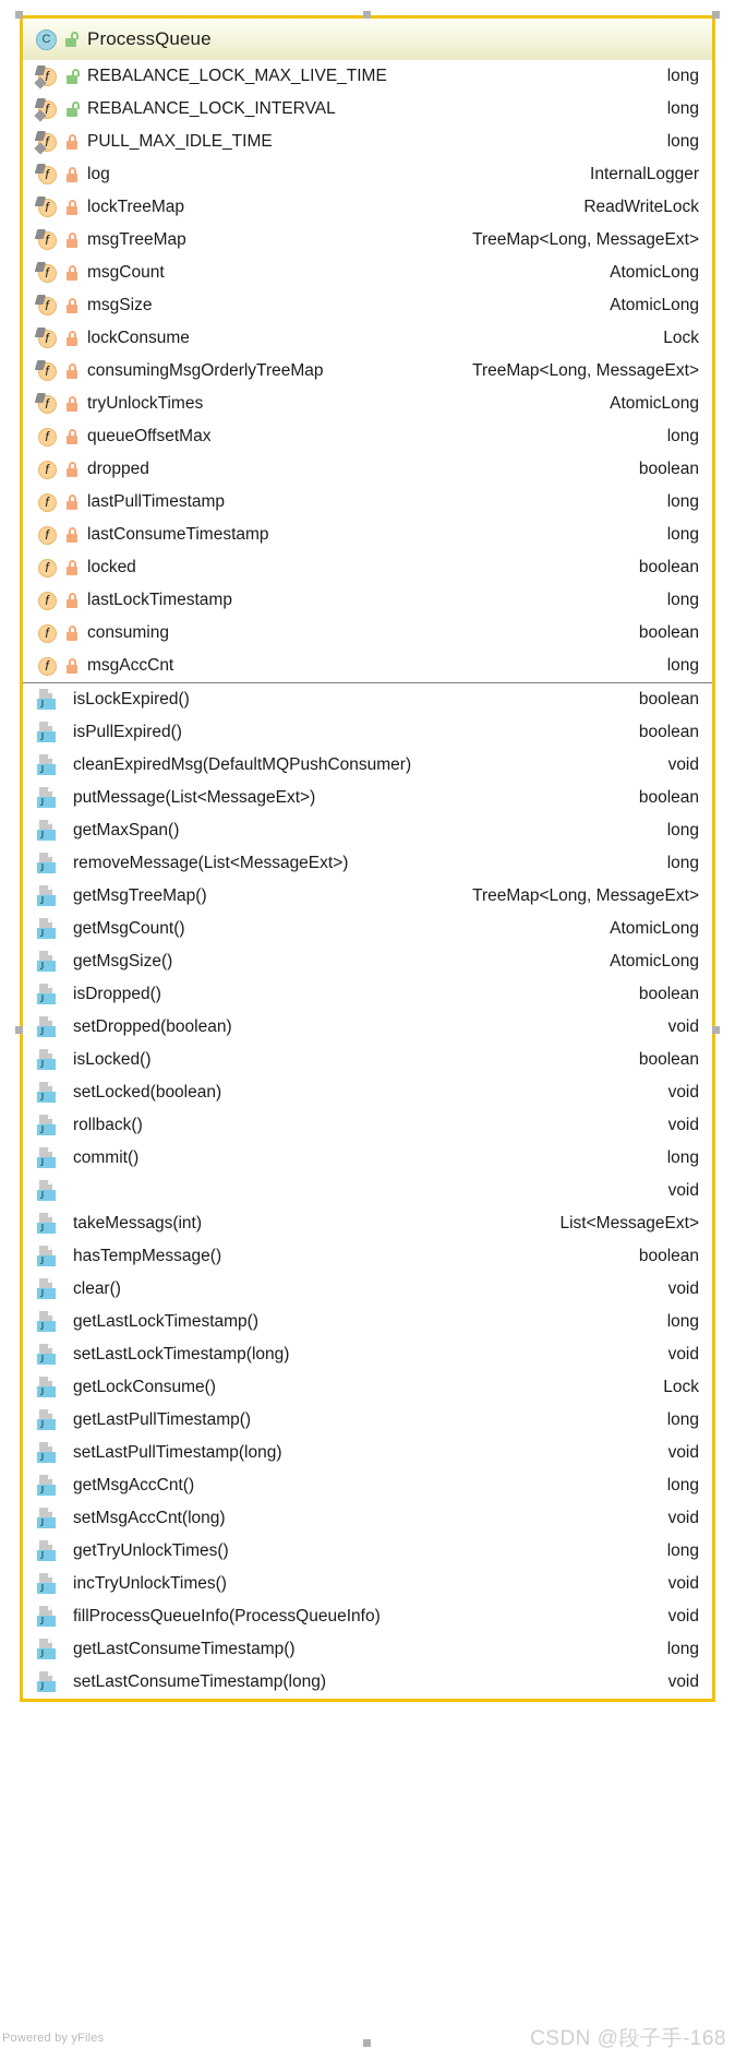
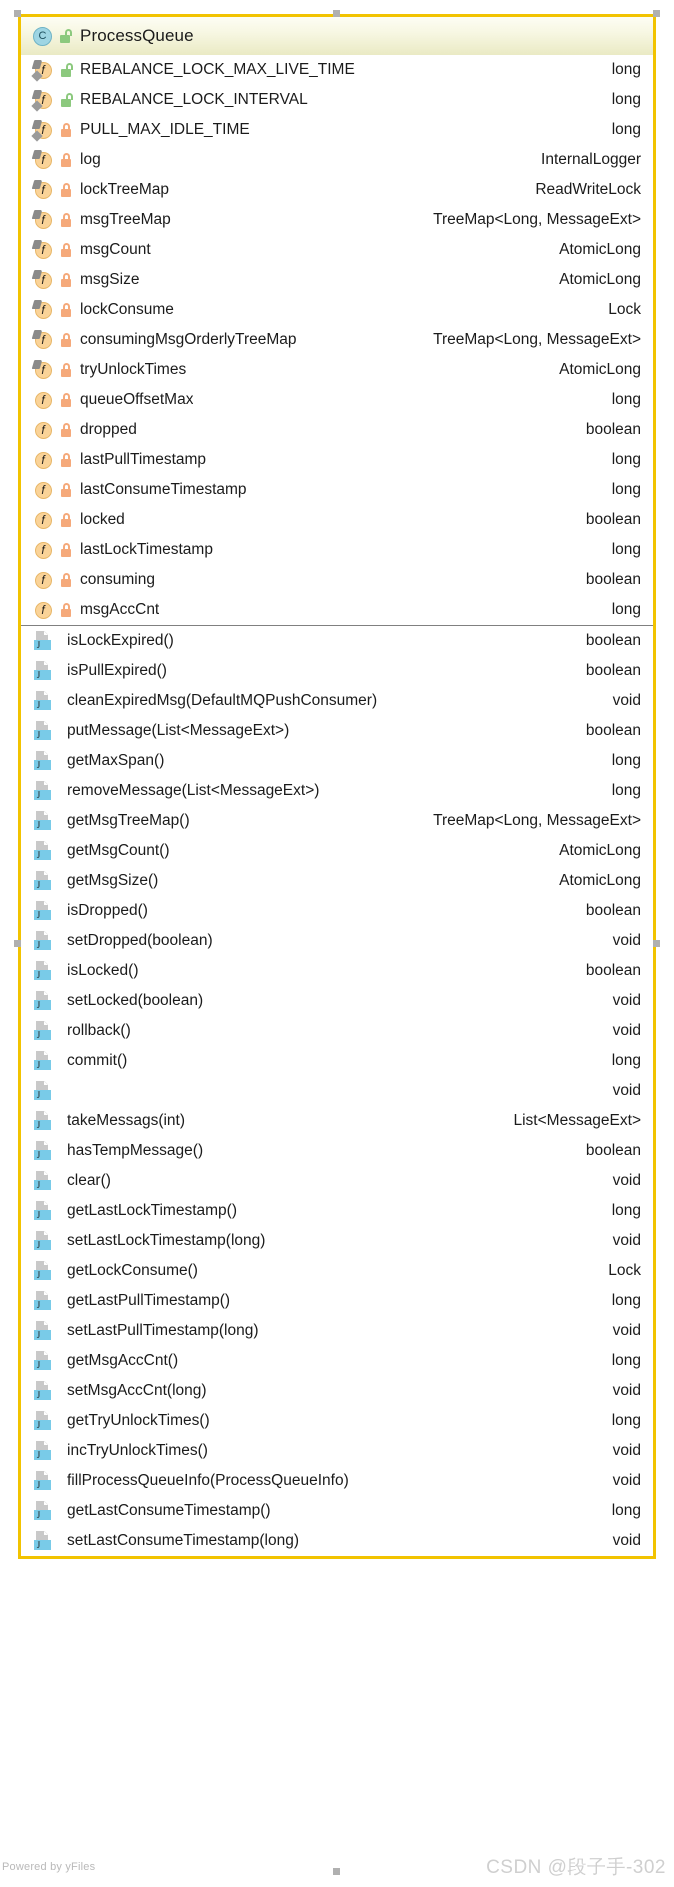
  C
  ProcessQueue
  f
  REBALANCE_LOCK_MAX_LIVE_TIME
  long
  f
  REBALANCE_LOCK_INTERVAL
  long
  f
  PULL_MAX_IDLE_TIME
  long
  f
  log
  InternalLogger
  f
  lockTreeMap
  ReadWriteLock
  f
  msgTreeMap
  TreeMap<Long, MessageExt>
  f
  msgCount
  AtomicLong
  f
  msgSize
  AtomicLong
  f
  lockConsume
  Lock
  f
  consumingMsgOrderlyTreeMap
  TreeMap<Long, MessageExt>
  f
  tryUnlockTimes
  AtomicLong
  f
  queueOffsetMax
  long
  f
  dropped
  boolean
  f
  lastPullTimestamp
  long
  f
  lastConsumeTimestamp
  long
  f
  locked
  boolean
  f
  lastLockTimestamp
  long
  f
  consuming
  boolean
  f
  msgAccCnt
  long
  J
  isLockExpired()
  boolean
  J
  isPullExpired()
  boolean
  J
  cleanExpiredMsg(DefaultMQPushConsumer)
  void
  J
  putMessage(List<MessageExt>)
  boolean
  J
  getMaxSpan()
  long
  J
  removeMessage(List<MessageExt>)
  long
  J
  getMsgTreeMap()
  TreeMap<Long, MessageExt>
  J
  getMsgCount()
  AtomicLong
  J
  getMsgSize()
  AtomicLong
  J
  isDropped()
  boolean
  J
  setDropped(boolean)
  void
  J
  isLocked()
  boolean
  J
  setLocked(boolean)
  void
  J
  rollback()
  void
  J
  commit()
  long
  J
  void
  J
  takeMessags(int)
  List<MessageExt>
  J
  hasTempMessage()
  boolean
  J
  clear()
  void
  J
  getLastLockTimestamp()
  long
  J
  setLastLockTimestamp(long)
  void
  J
  getLockConsume()
  Lock
  J
  getLastPullTimestamp()
  long
  J
  setLastPullTimestamp(long)
  void
  J
  getMsgAccCnt()
  long
  J
  setMsgAccCnt(long)
  void
  J
  getTryUnlockTimes()
  long
  J
  incTryUnlockTimes()
  void
  J
  fillProcessQueueInfo(ProcessQueueInfo)
  void
  J
  getLastConsumeTimestamp()
  long
  J
  setLastConsumeTimestamp(long)
  void
  Powered by yFiles
- CSDN @段子手-168
+ CSDN @段子手-302
